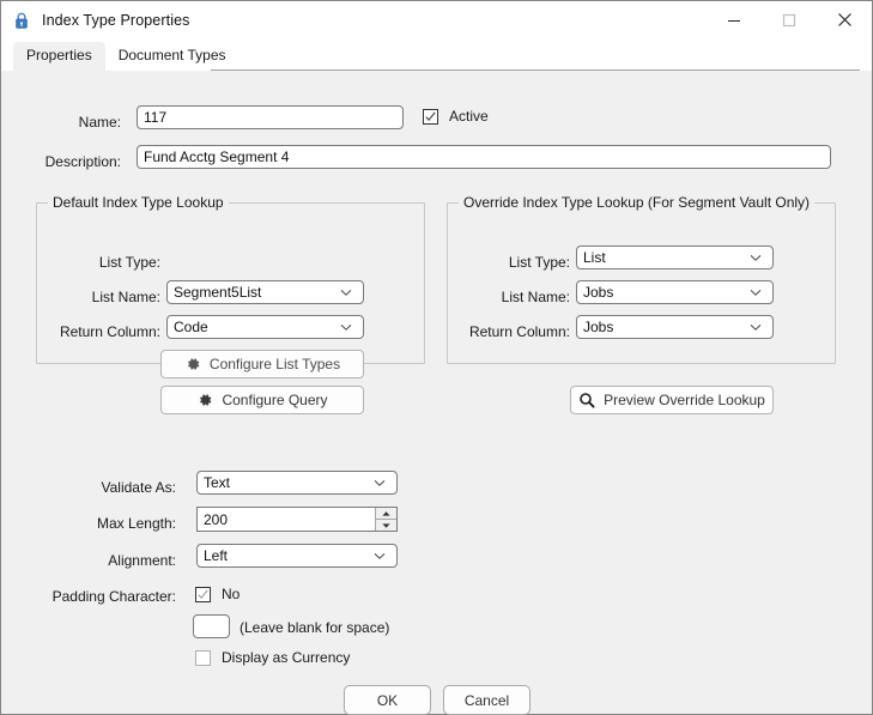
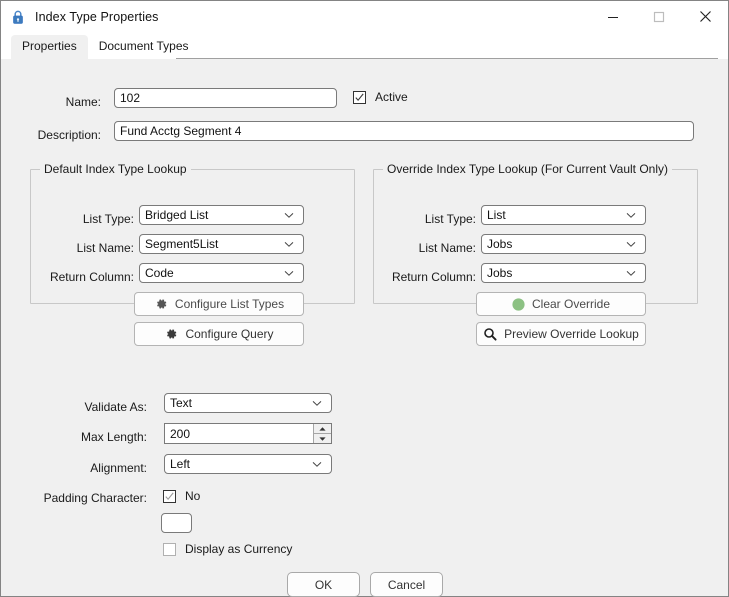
  Index Type Properties
  Properties
  Document Types
  Name:
- 117
+ 102
  Active
  Description:
  Fund Acctg Segment 4
  Default Index Type Lookup
  List Type:
+ Bridged List
  List Name:
  Segment5List
  Return Column:
  Code
  Configure List Types
  Configure Query
- Override Index Type Lookup (For Segment Vault Only)
+ Override Index Type Lookup (For Current Vault Only)
  List Type:
  List
  List Name:
  Jobs
  Return Column:
  Jobs
+ Clear Override
  Preview Override Lookup
  Validate As:
  Text
  Max Length:
  200
  Alignment:
  Left
  Padding Character:
  No
- (Leave blank for space)
  Display as Currency
  OK
  Cancel
